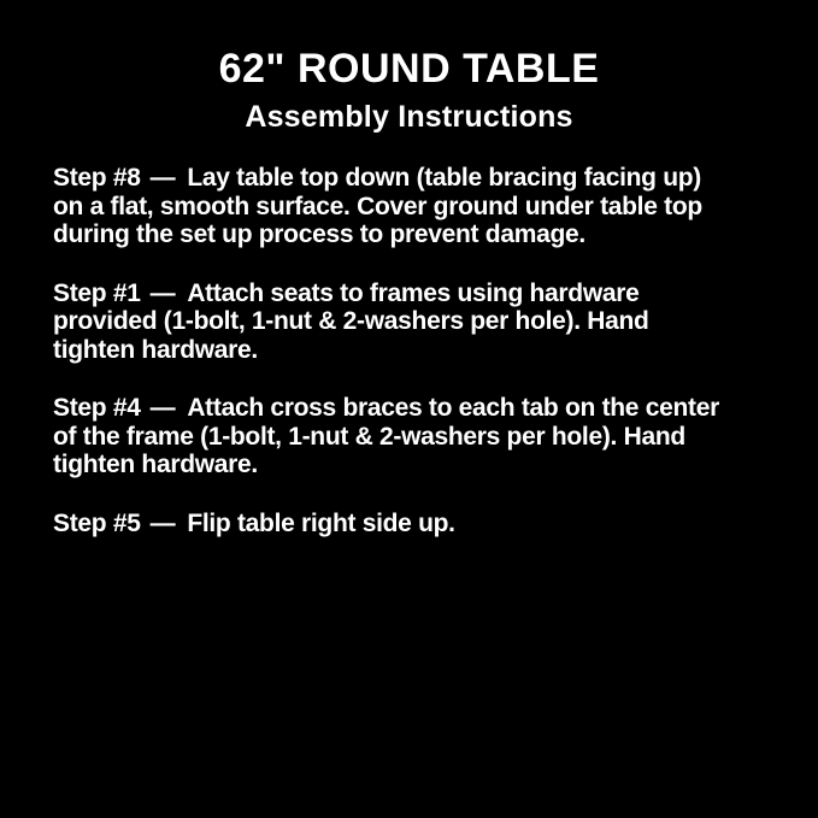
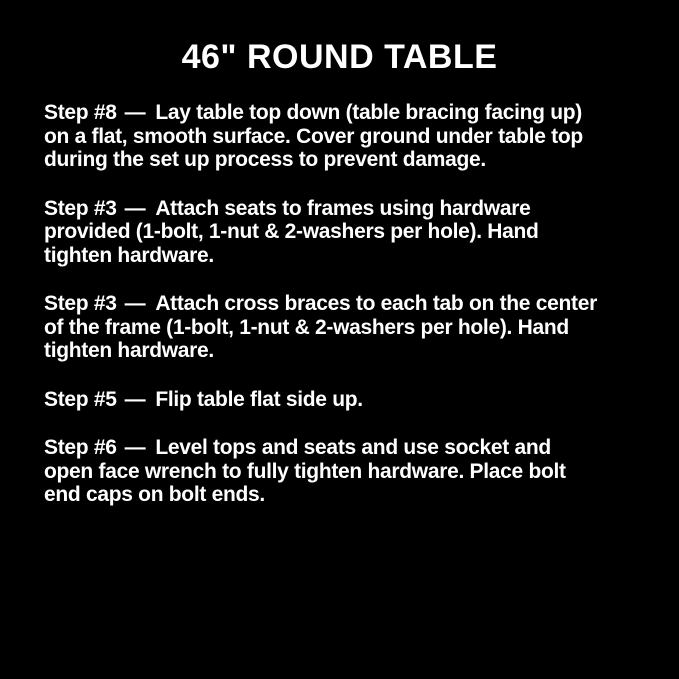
- 62" ROUND TABLE
+ 46" ROUND TABLE
- Assembly Instructions
  Step #8 — Lay table top down (table bracing facing up)
  on a flat, smooth surface. Cover ground under table top
  during the set up process to prevent damage.
- Step #1 — Attach seats to frames using hardware
+ Step #3 — Attach seats to frames using hardware
  provided (1-bolt, 1-nut & 2-washers per hole). Hand
  tighten hardware.
- Step #4 — Attach cross braces to each tab on the center
+ Step #3 — Attach cross braces to each tab on the center
  of the frame (1-bolt, 1-nut & 2-washers per hole). Hand
  tighten hardware.
- Step #5 — Flip table right side up.
+ Step #5 — Flip table flat side up.
+ Step #6 — Level tops and seats and use socket and
+ open face wrench to fully tighten hardware. Place bolt
+ end caps on bolt ends.
